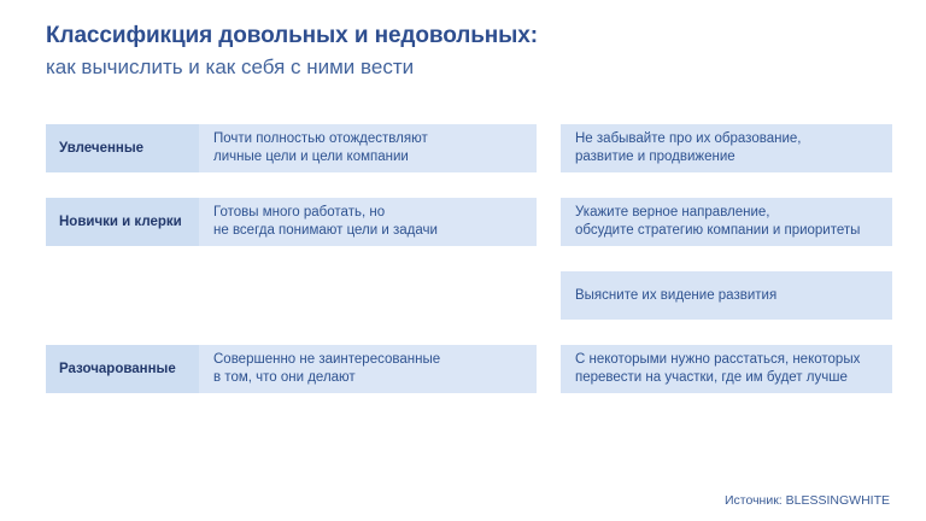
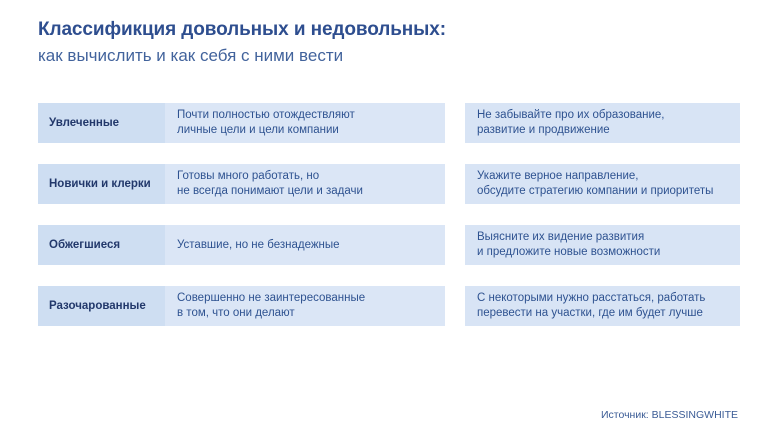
  Классификция довольных и недовольных:
  как вычислить и как себя с ними вести
  Увлеченные
  Почти полностью отождествляют
  личные цели и цели компании
  Не забывайте про их образование,
  развитие и продвижение
  Новички и клерки
  Готовы много работать, но
  не всегда понимают цели и задачи
  Укажите верное направление,
  обсудите стратегию компании и приоритеты
+ Обжегшиеся
+ Уставшие, но не безнадежные
  Выясните их видение развития
+ и предложите новые возможности
  Разочарованные
  Совершенно не заинтересованные
  в том, что они делают
- С некоторыми нужно расстаться, некоторых
+ С некоторыми нужно расстаться, работать
  перевести на участки, где им будет лучше
  Источник: BLESSINGWHITE
